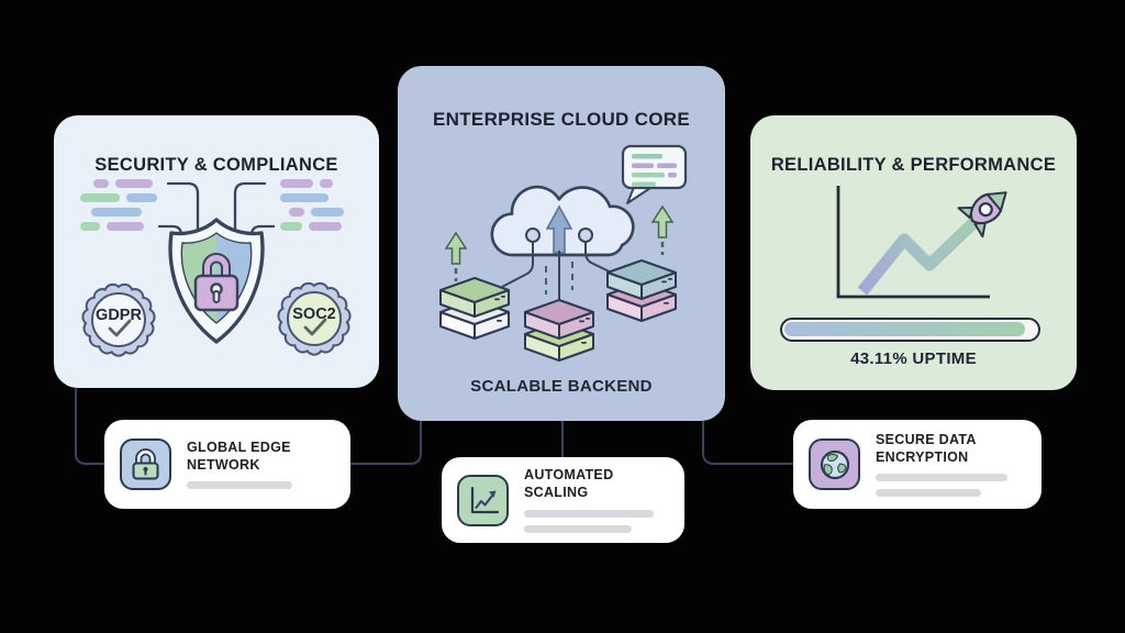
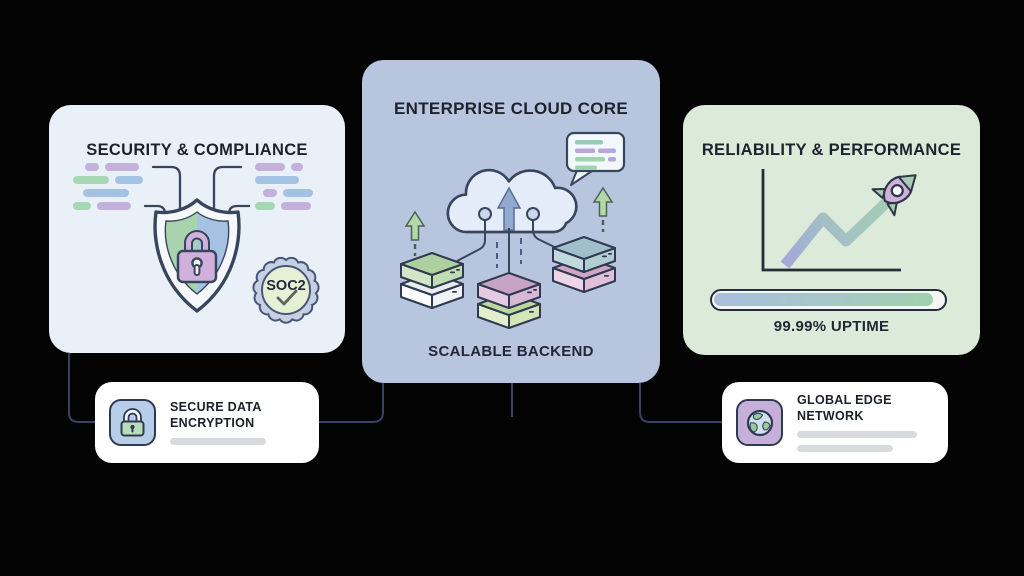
  SECURITY & COMPLIANCE
- GDPR
  SOC2
  ENTERPRISE CLOUD CORE
  SCALABLE BACKEND
  RELIABILITY & PERFORMANCE
- 43.11% UPTIME
+ 99.99% UPTIME
- GLOBAL EDGE NETWORK
+ SECURE DATA ENCRYPTION
- AUTOMATED SCALING
- SECURE DATA ENCRYPTION
+ GLOBAL EDGE NETWORK
